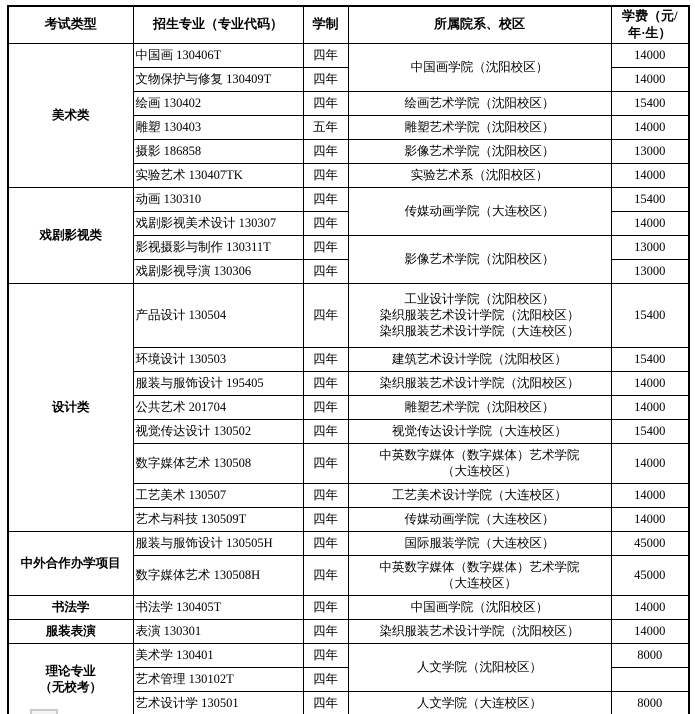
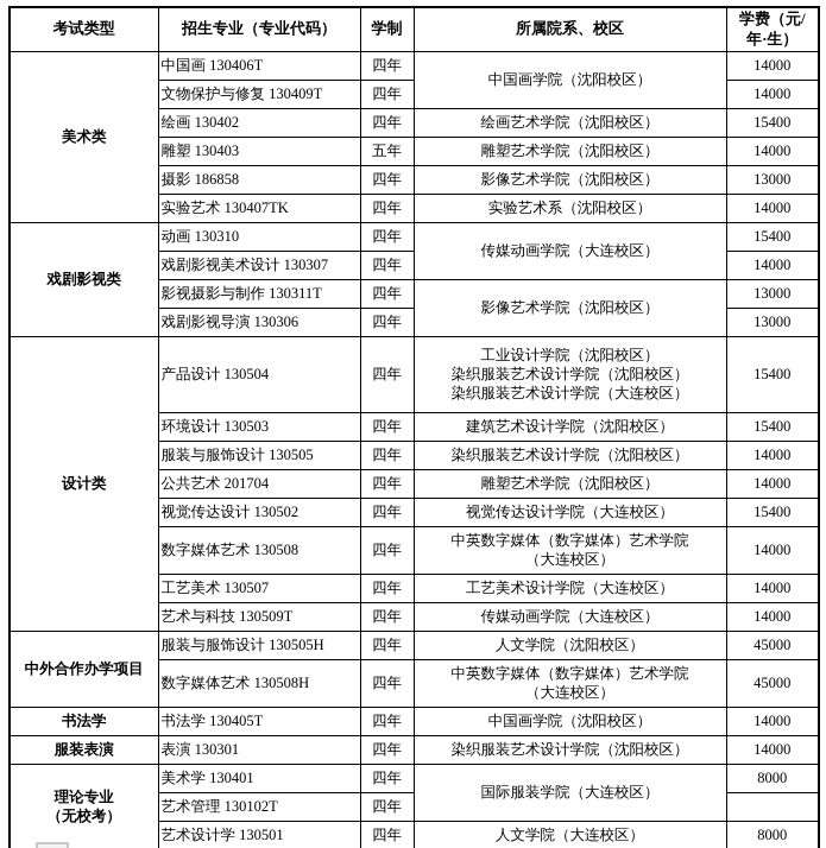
  考试类型	招生专业（专业代码）	学制	所属院系、校区	学费（元/ 年·生）
  美术类	中国画 130406T	四年	中国画学院（沈阳校区）	14000
  文物保护与修复 130409T	四年	14000
  绘画 130402	四年	绘画艺术学院（沈阳校区）	15400
  雕塑 130403	五年	雕塑艺术学院（沈阳校区）	14000
  摄影 186858	四年	影像艺术学院（沈阳校区）	13000
  实验艺术 130407TK	四年	实验艺术系（沈阳校区）	14000
  戏剧影视类	动画 130310	四年	传媒动画学院（大连校区）	15400
  戏剧影视美术设计 130307	四年	14000
  影视摄影与制作 130311T	四年	影像艺术学院（沈阳校区）	13000
  戏剧影视导演 130306	四年	13000
  设计类	产品设计 130504	四年	工业设计学院（沈阳校区） 染织服装艺术设计学院（沈阳校区） 染织服装艺术设计学院（大连校区）	15400
  环境设计 130503	四年	建筑艺术设计学院（沈阳校区）	15400
- 服装与服饰设计 195405	四年	染织服装艺术设计学院（沈阳校区）	14000
+ 服装与服饰设计 130505	四年	染织服装艺术设计学院（沈阳校区）	14000
  公共艺术 201704	四年	雕塑艺术学院（沈阳校区）	14000
  视觉传达设计 130502	四年	视觉传达设计学院（大连校区）	15400
  数字媒体艺术 130508	四年	中英数字媒体（数字媒体）艺术学院 （大连校区）	14000
  工艺美术 130507	四年	工艺美术设计学院（大连校区）	14000
  艺术与科技 130509T	四年	传媒动画学院（大连校区）	14000
- 中外合作办学项目	服装与服饰设计 130505H	四年	国际服装学院（大连校区）	45000
+ 中外合作办学项目	服装与服饰设计 130505H	四年	人文学院（沈阳校区）	45000
  数字媒体艺术 130508H	四年	中英数字媒体（数字媒体）艺术学院 （大连校区）	45000
  书法学	书法学 130405T	四年	中国画学院（沈阳校区）	14000
  服装表演	表演 130301	四年	染织服装艺术设计学院（沈阳校区）	14000
- 理论专业 （无校考）	美术学 130401	四年	人文学院（沈阳校区）	8000
+ 理论专业 （无校考）	美术学 130401	四年	国际服装学院（大连校区）	8000
  艺术管理 130102T	四年
  艺术设计学 130501	四年	人文学院（大连校区）	8000
